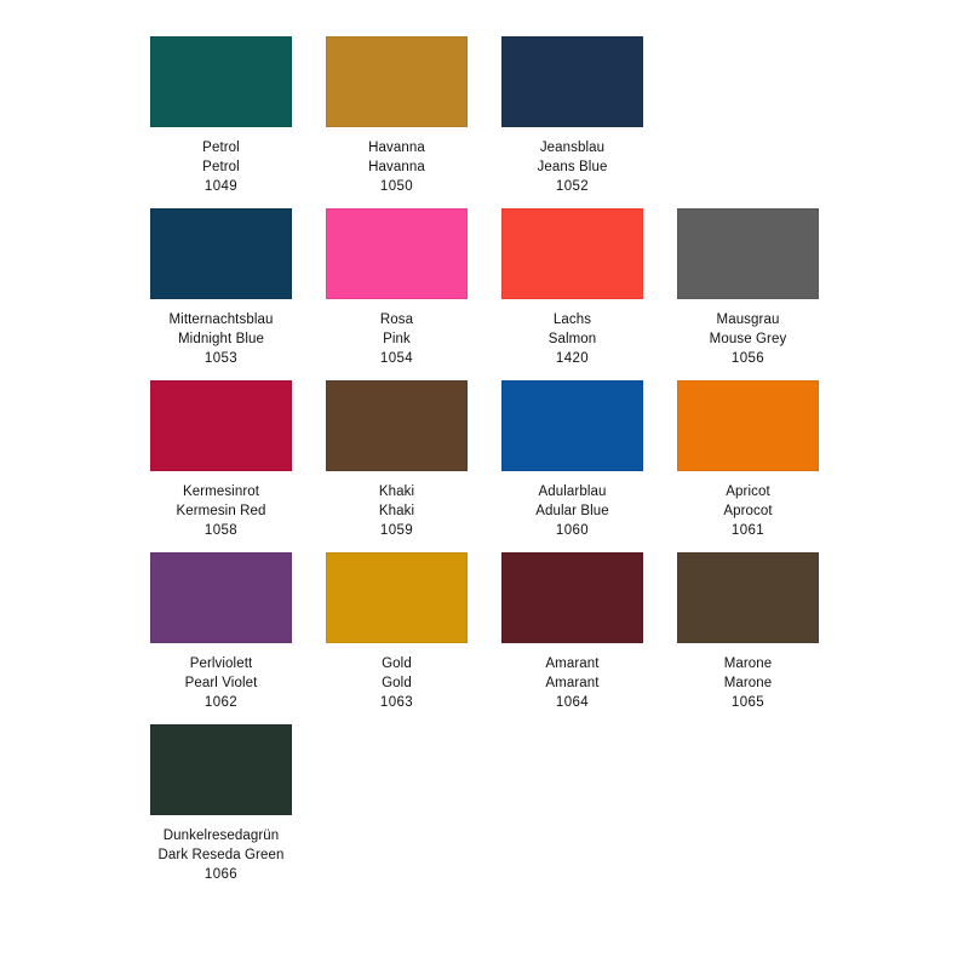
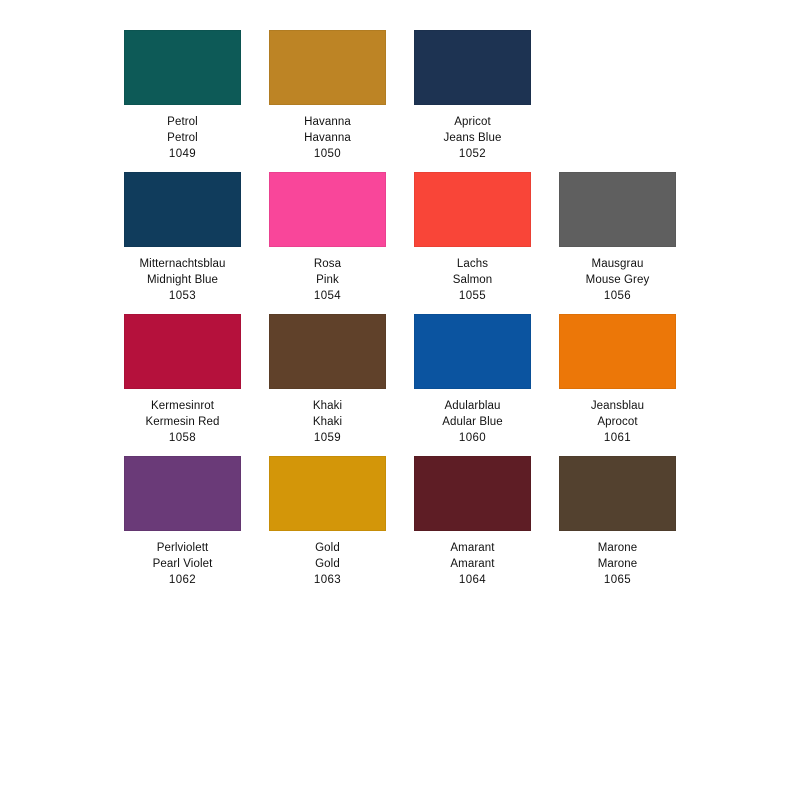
  Petrol
  Petrol
  1049
  Havanna
  Havanna
  1050
- Jeansblau
+ Apricot
  Jeans Blue
  1052
  Mitternachtsblau
  Midnight Blue
  1053
  Rosa
  Pink
  1054
  Lachs
  Salmon
- 1420
+ 1055
  Mausgrau
  Mouse Grey
  1056
  Kermesinrot
  Kermesin Red
  1058
  Khaki
  Khaki
  1059
  Adularblau
  Adular Blue
  1060
- Apricot
+ Jeansblau
  Aprocot
  1061
  Perlviolett
  Pearl Violet
  1062
  Gold
  Gold
  1063
  Amarant
  Amarant
  1064
  Marone
  Marone
  1065
- Dunkelresedagrün
- Dark Reseda Green
- 1066
